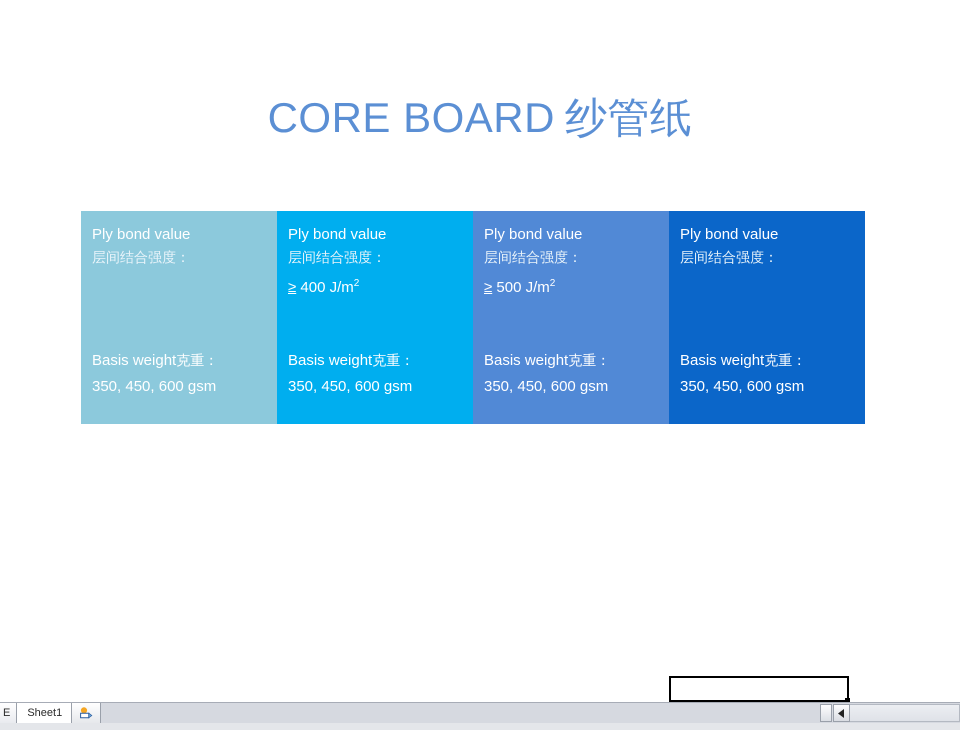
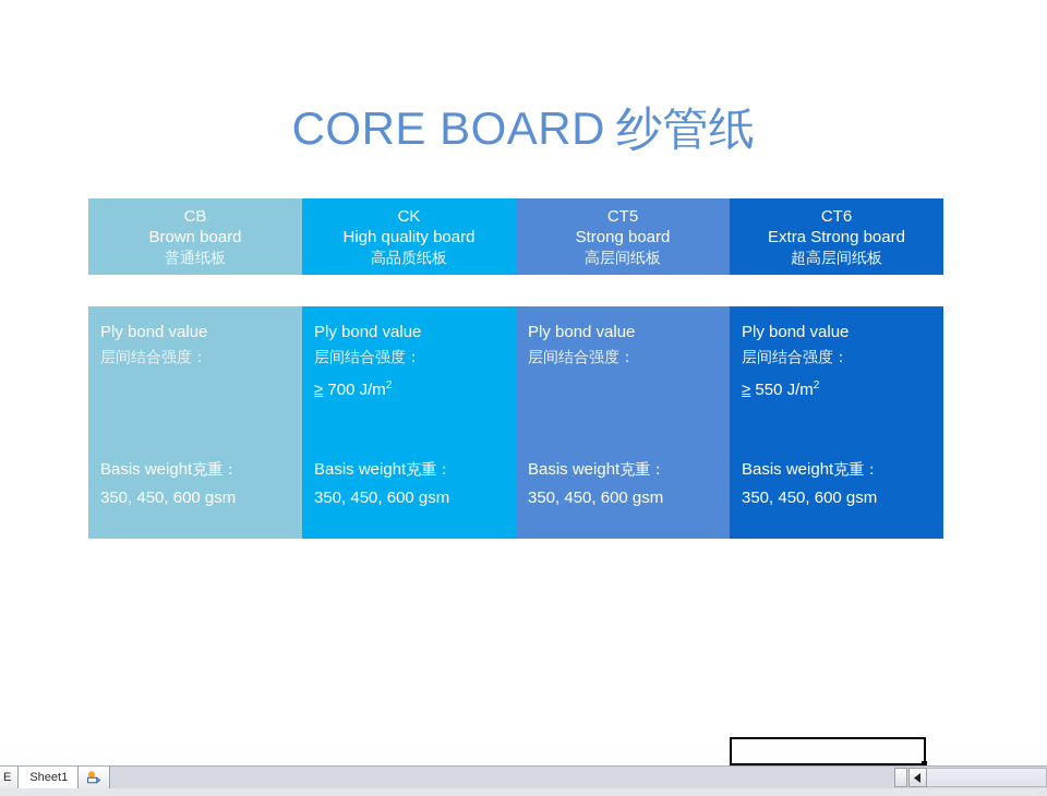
  CORE BOARD 纱管纸
+ CB
+ Brown board
+ 普通纸板
+ CK
+ High quality board
+ 高品质纸板
+ CT5
+ Strong board
+ 高层间纸板
+ CT6
+ Extra Strong board
+ 超高层间纸板
  Ply bond value
  层间结合强度：
  Basis weight克重：
  350, 450, 600 gsm
  Ply bond value
  层间结合强度：
- ≥ 400 J/m2
+ ≥ 700 J/m2
  Basis weight克重：
  350, 450, 600 gsm
  Ply bond value
  层间结合强度：
- ≥ 500 J/m2
  Basis weight克重：
  350, 450, 600 gsm
  Ply bond value
  层间结合强度：
+ ≥ 550 J/m2
  Basis weight克重：
  350, 450, 600 gsm
  E
  Sheet1
